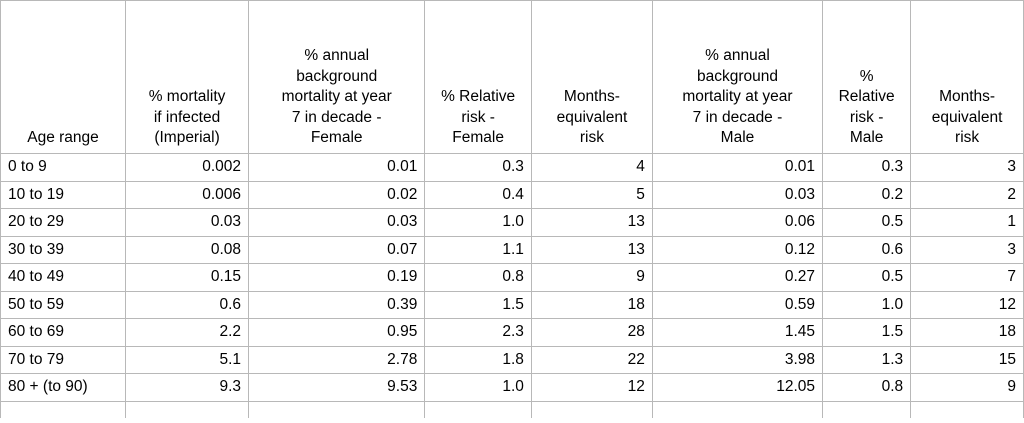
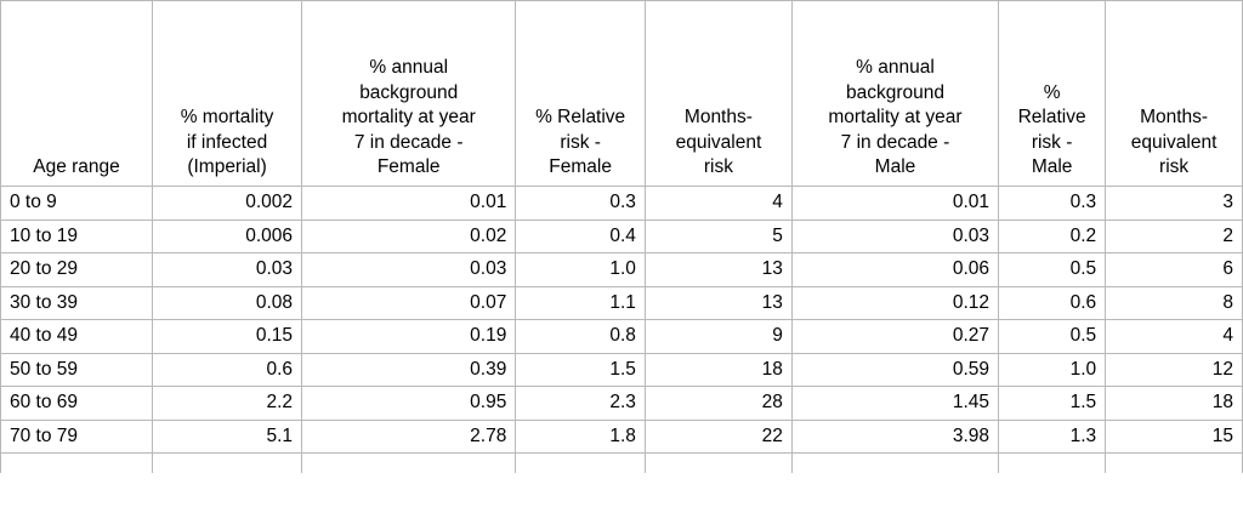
  Age range	% mortality if infected (Imperial)	% annual background mortality at year 7 in decade - Female	% Relative risk - Female	Months- equivalent risk	% annual background mortality at year 7 in decade - Male	% Relative risk - Male	Months- equivalent risk
  0 to 9	0.002	0.01	0.3	4	0.01	0.3	3
  10 to 19	0.006	0.02	0.4	5	0.03	0.2	2
- 20 to 29	0.03	0.03	1.0	13	0.06	0.5	1
+ 20 to 29	0.03	0.03	1.0	13	0.06	0.5	6
- 30 to 39	0.08	0.07	1.1	13	0.12	0.6	3
+ 30 to 39	0.08	0.07	1.1	13	0.12	0.6	8
- 40 to 49	0.15	0.19	0.8	9	0.27	0.5	7
+ 40 to 49	0.15	0.19	0.8	9	0.27	0.5	4
  50 to 59	0.6	0.39	1.5	18	0.59	1.0	12
  60 to 69	2.2	0.95	2.3	28	1.45	1.5	18
  70 to 79	5.1	2.78	1.8	22	3.98	1.3	15
- 80 + (to 90)	9.3	9.53	1.0	12	12.05	0.8	9
